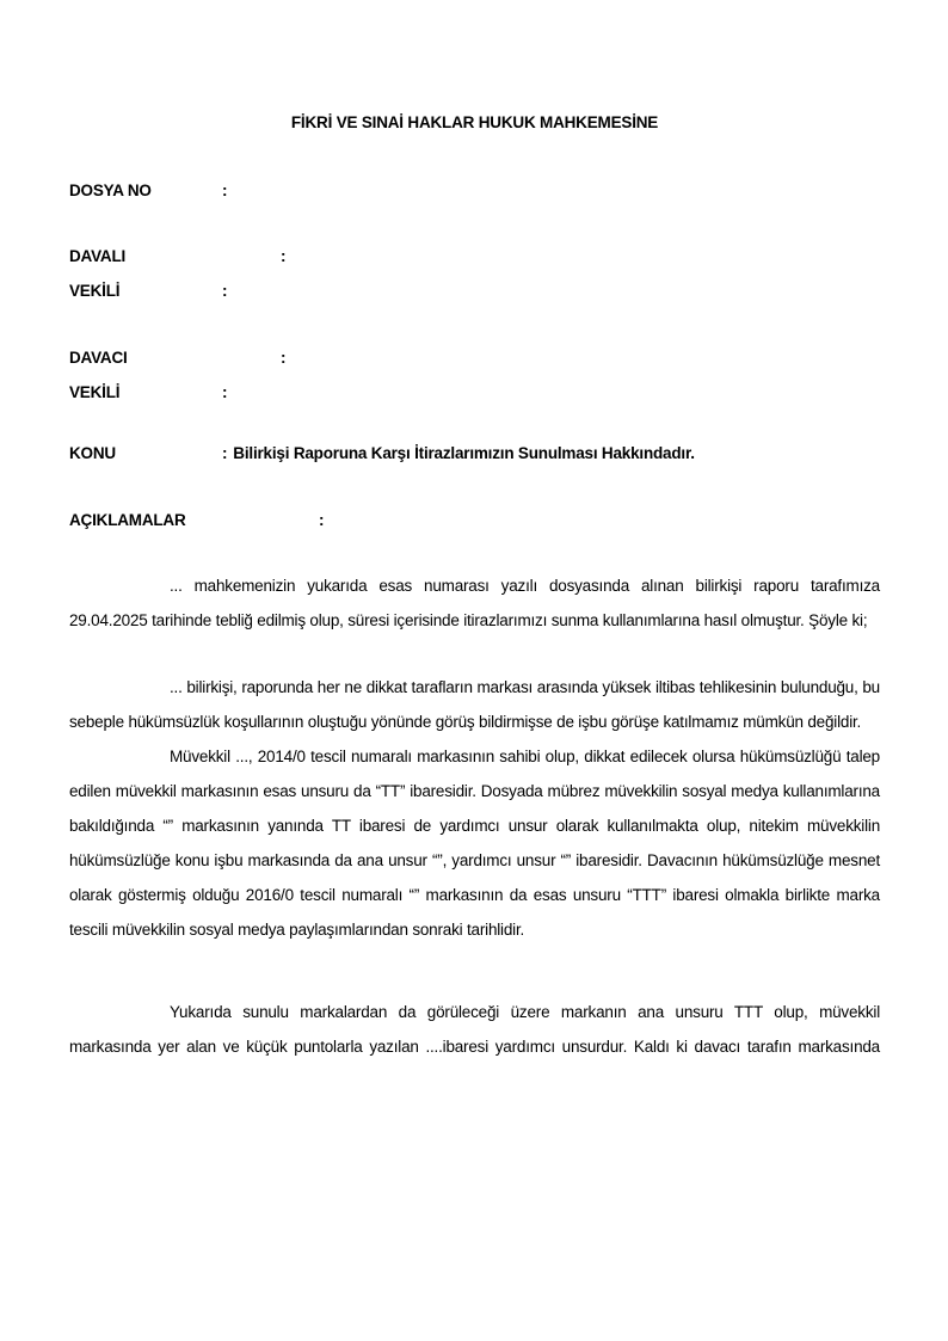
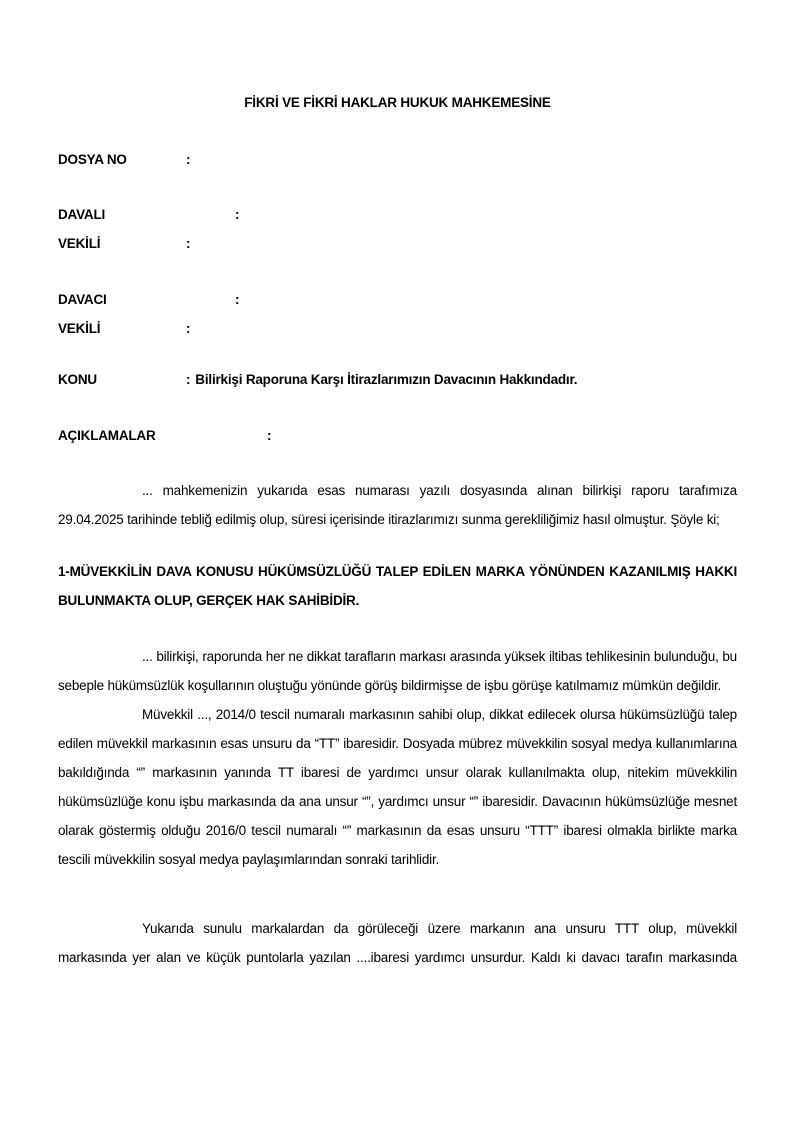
- FİKRİ VE SINAİ HAKLAR HUKUK MAHKEMESİNE
+ FİKRİ VE FİKRİ HAKLAR HUKUK MAHKEMESİNE
  DOSYA NO :
  DAVALI :
  VEKİLİ :
  DAVACI :
  VEKİLİ :
- KONU : Bilirkişi Raporuna Karşı İtirazlarımızın Sunulması Hakkındadır.
+ KONU : Bilirkişi Raporuna Karşı İtirazlarımızın Davacının Hakkındadır.
  AÇIKLAMALAR :
- ... mahkemenizin yukarıda esas numarası yazılı dosyasında alınan bilirkişi raporu tarafımıza 29.04.2025 tarihinde tebliğ edilmiş olup, süresi içerisinde itirazlarımızı sunma kullanımlarına hasıl olmuştur. Şöyle ki;
+ ... mahkemenizin yukarıda esas numarası yazılı dosyasında alınan bilirkişi raporu tarafımıza 29.04.2025 tarihinde tebliğ edilmiş olup, süresi içerisinde itirazlarımızı sunma gerekliliğimiz hasıl olmuştur. Şöyle ki;
+ 1-MÜVEKKİLİN DAVA KONUSU HÜKÜMSÜZLÜĞÜ TALEP EDİLEN MARKA YÖNÜNDEN KAZANILMIŞ HAKKI BULUNMAKTA OLUP, GERÇEK HAK SAHİBİDİR.
  ... bilirkişi, raporunda her ne dikkat tarafların markası arasında yüksek iltibas tehlikesinin bulunduğu, bu sebeple hükümsüzlük koşullarının oluştuğu yönünde görüş bildirmişse de işbu görüşe katılmamız mümkün değildir.
  Müvekkil ..., 2014/0 tescil numaralı markasının sahibi olup, dikkat edilecek olursa hükümsüzlüğü talep edilen müvekkil markasının esas unsuru da “TT” ibaresidir. Dosyada mübrez müvekkilin sosyal medya kullanımlarına bakıldığında “” markasının yanında TT ibaresi de yardımcı unsur olarak kullanılmakta olup, nitekim müvekkilin hükümsüzlüğe konu işbu markasında da ana unsur “”, yardımcı unsur “” ibaresidir. Davacının hükümsüzlüğe mesnet olarak göstermiş olduğu 2016/0 tescil numaralı “” markasının da esas unsuru “TTT” ibaresi olmakla birlikte marka tescili müvekkilin sosyal medya paylaşımlarından sonraki tarihlidir.
  Yukarıda sunulu markalardan da görüleceği üzere markanın ana unsuru TTT olup, müvekkil markasında yer alan ve küçük puntolarla yazılan ....ibaresi yardımcı unsurdur. Kaldı ki davacı tarafın markasında
